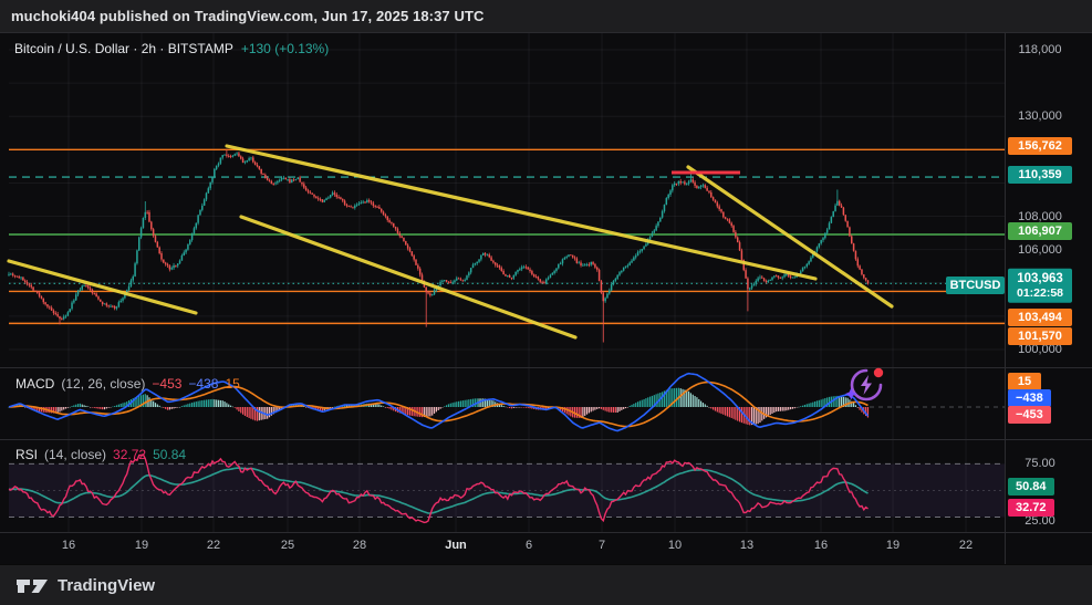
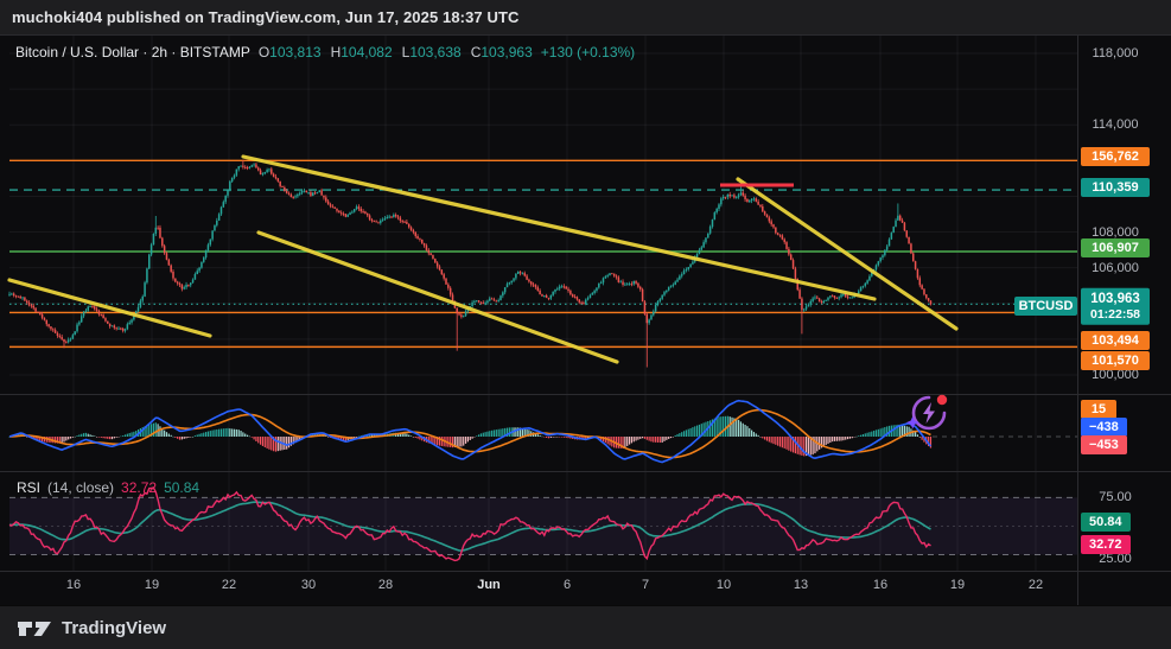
  muchoki404 published on TradingView.com, Jun 17, 2025 18:37 UTC
  Bitcoin / U.S. Dollar · 2h · BITSTAMP
+ O103,813
+ H104,082
+ L103,638
+ C103,963
  +130 (+0.13%)
- MACD (12, 26, close) −453 −438 15
  RSI (14, close) 32.72 50.84
  118,000
- 130,000
+ 114,000
  108,000
  106,000
  100,000
  75.00
  25.00
  156,762
  110,359
  106,907
  103,494
  101,570
  BTCUSD
  103,963
  01:22:58
  15
  −438
  −453
  50.84
  32.72
  16
  19
  22
- 25
+ 30
  28
  Jun
  6
  7
  10
  13
  16
  19
  22
  TradingView
